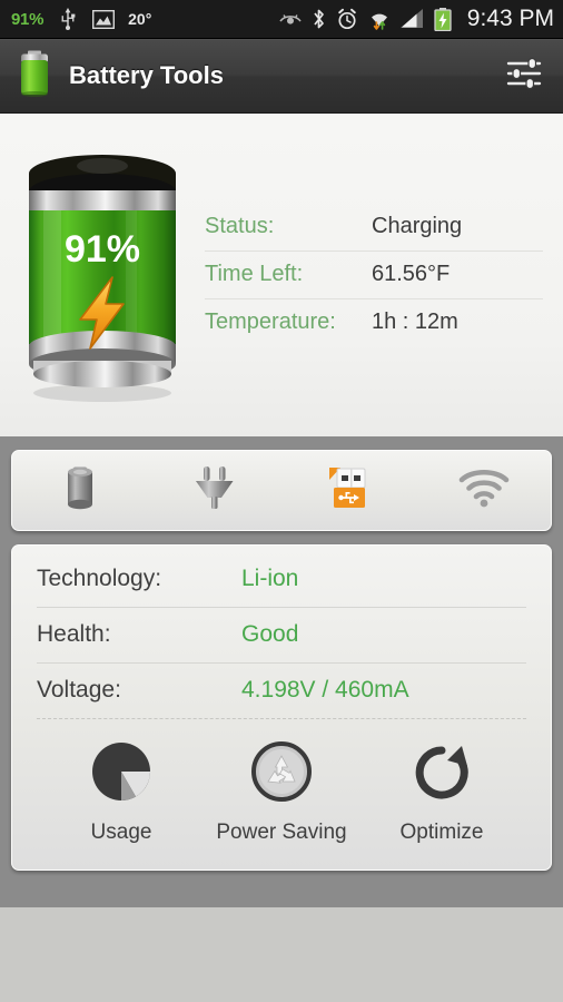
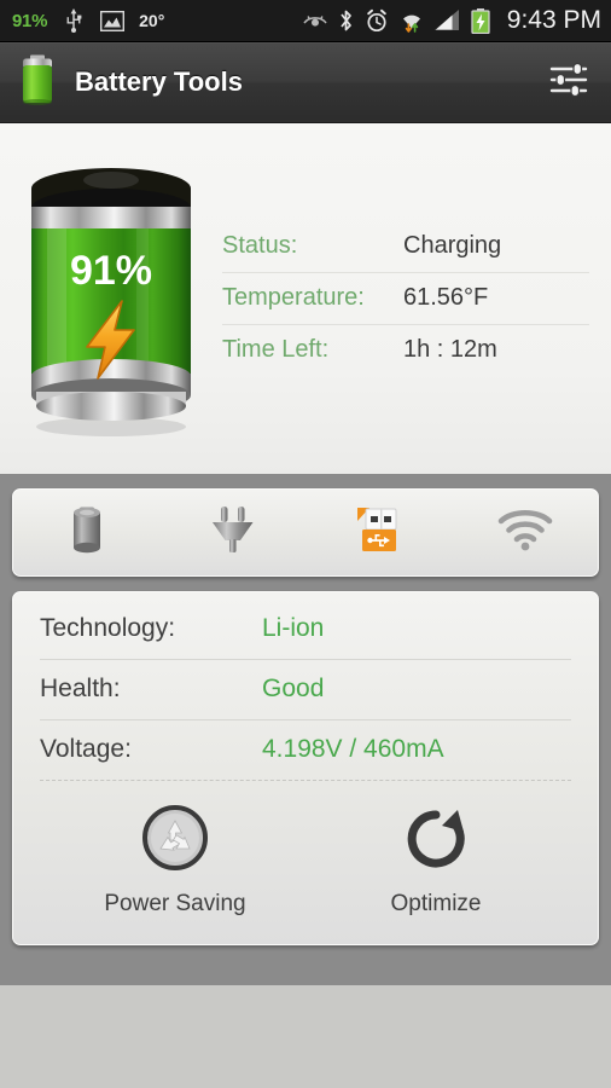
  91%
  20°
  9:43 PM
  Battery Tools
  91%
  Status:
  Charging
- Time Left:
+ Temperature:
  61.56°F
- Temperature:
+ Time Left:
  1h : 12m
  Technology:
  Li-ion
  Health:
  Good
  Voltage:
  4.198V / 460mA
- Usage
  Power Saving
  Optimize
